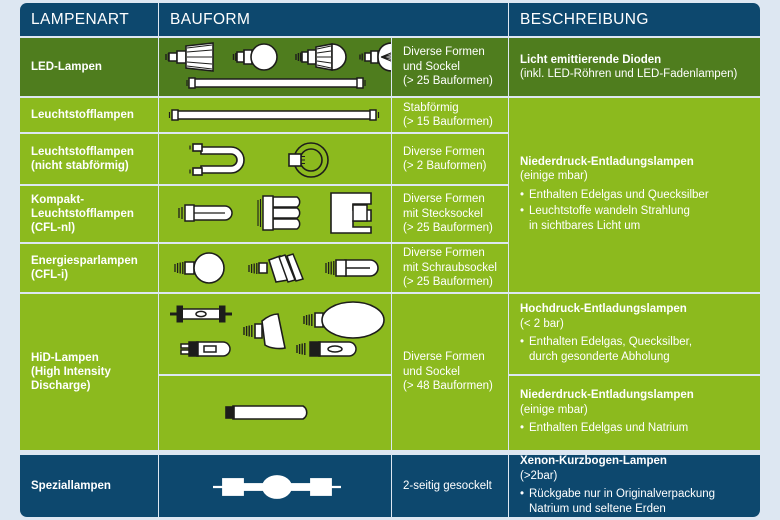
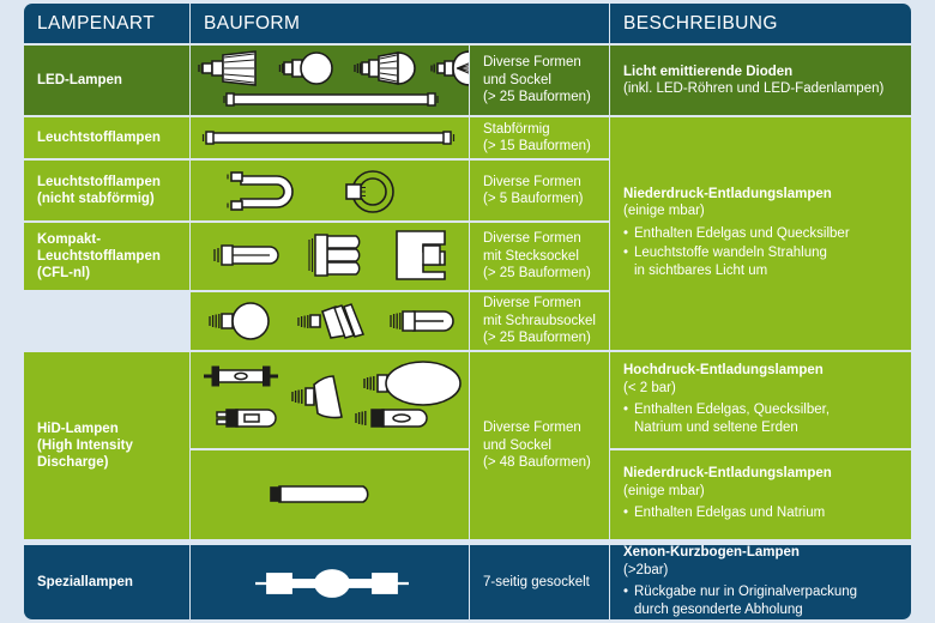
  LAMPENART
  BAUFORM
  BESCHREIBUNG
  LED-Lampen
  Leuchtstofflampen
  Leuchtstofflampen
  (nicht stabförmig)
  Kompakt-
  Leuchtstofflampen
  (CFL-nl)
- Energiesparlampen
- (CFL-i)
  HiD-Lampen
  (High Intensity
  Discharge)
  Speziallampen
  Diverse Formen
  und Sockel
  (> 25 Bauformen)
  Stabförmig
  (> 15 Bauformen)
  Diverse Formen
- (> 2 Bauformen)
+ (> 5 Bauformen)
  Diverse Formen
  mit Stecksockel
  (> 25 Bauformen)
  Diverse Formen
  mit Schraubsockel
  (> 25 Bauformen)
  Diverse Formen
  und Sockel
  (> 48 Bauformen)
- 2-seitig gesockelt
+ 7-seitig gesockelt
  Licht emittierende Dioden
  (inkl. LED-Röhren und LED-Fadenlampen)
  Niederdruck-Entladungslampen
  (einige mbar)
  Enthalten Edelgas und Quecksilber
  Leuchtstoffe wandeln Strahlung
  in sichtbares Licht um
  Hochdruck-Entladungslampen
  (< 2 bar)
  Enthalten Edelgas, Quecksilber,
- durch gesonderte Abholung
+ Natrium und seltene Erden
  Niederdruck-Entladungslampen
  (einige mbar)
  Enthalten Edelgas und Natrium
  Xenon-Kurzbogen-Lampen
  (>2bar)
  Rückgabe nur in Originalverpackung
- Natrium und seltene Erden
+ durch gesonderte Abholung
